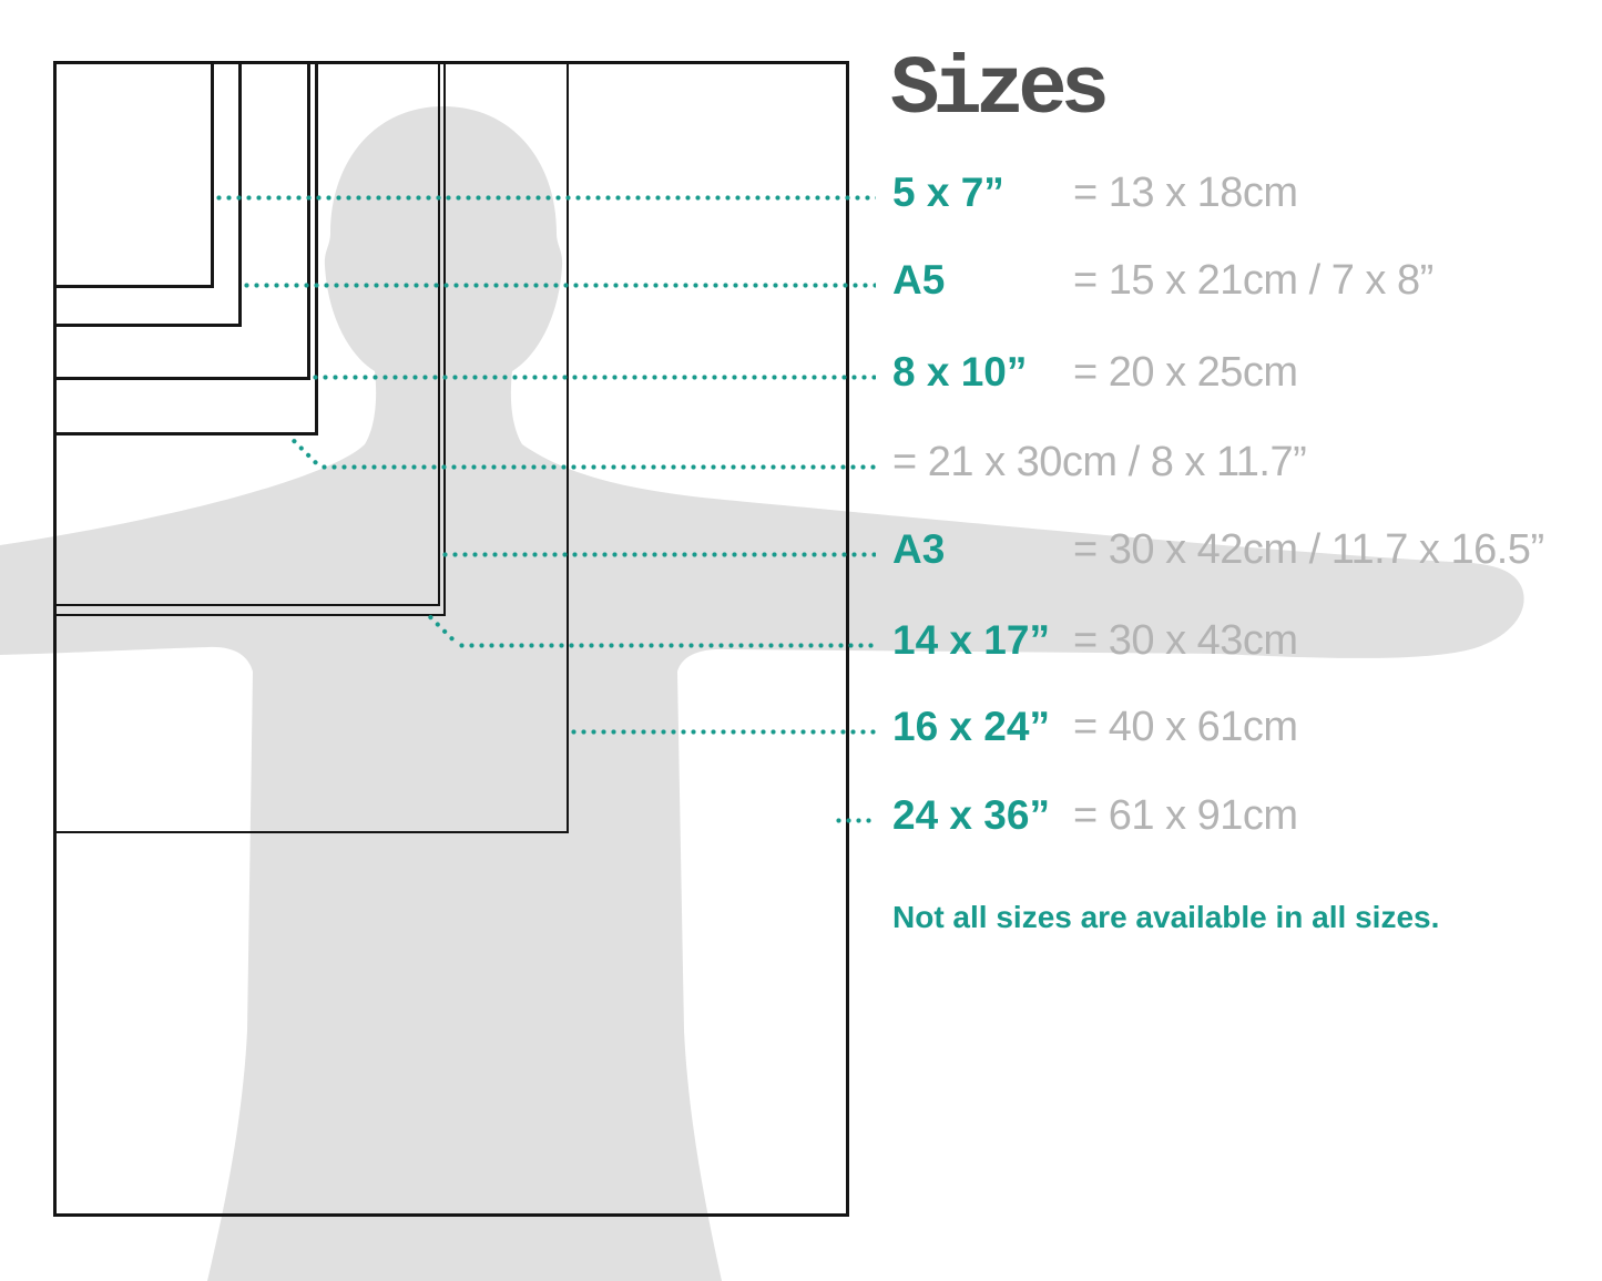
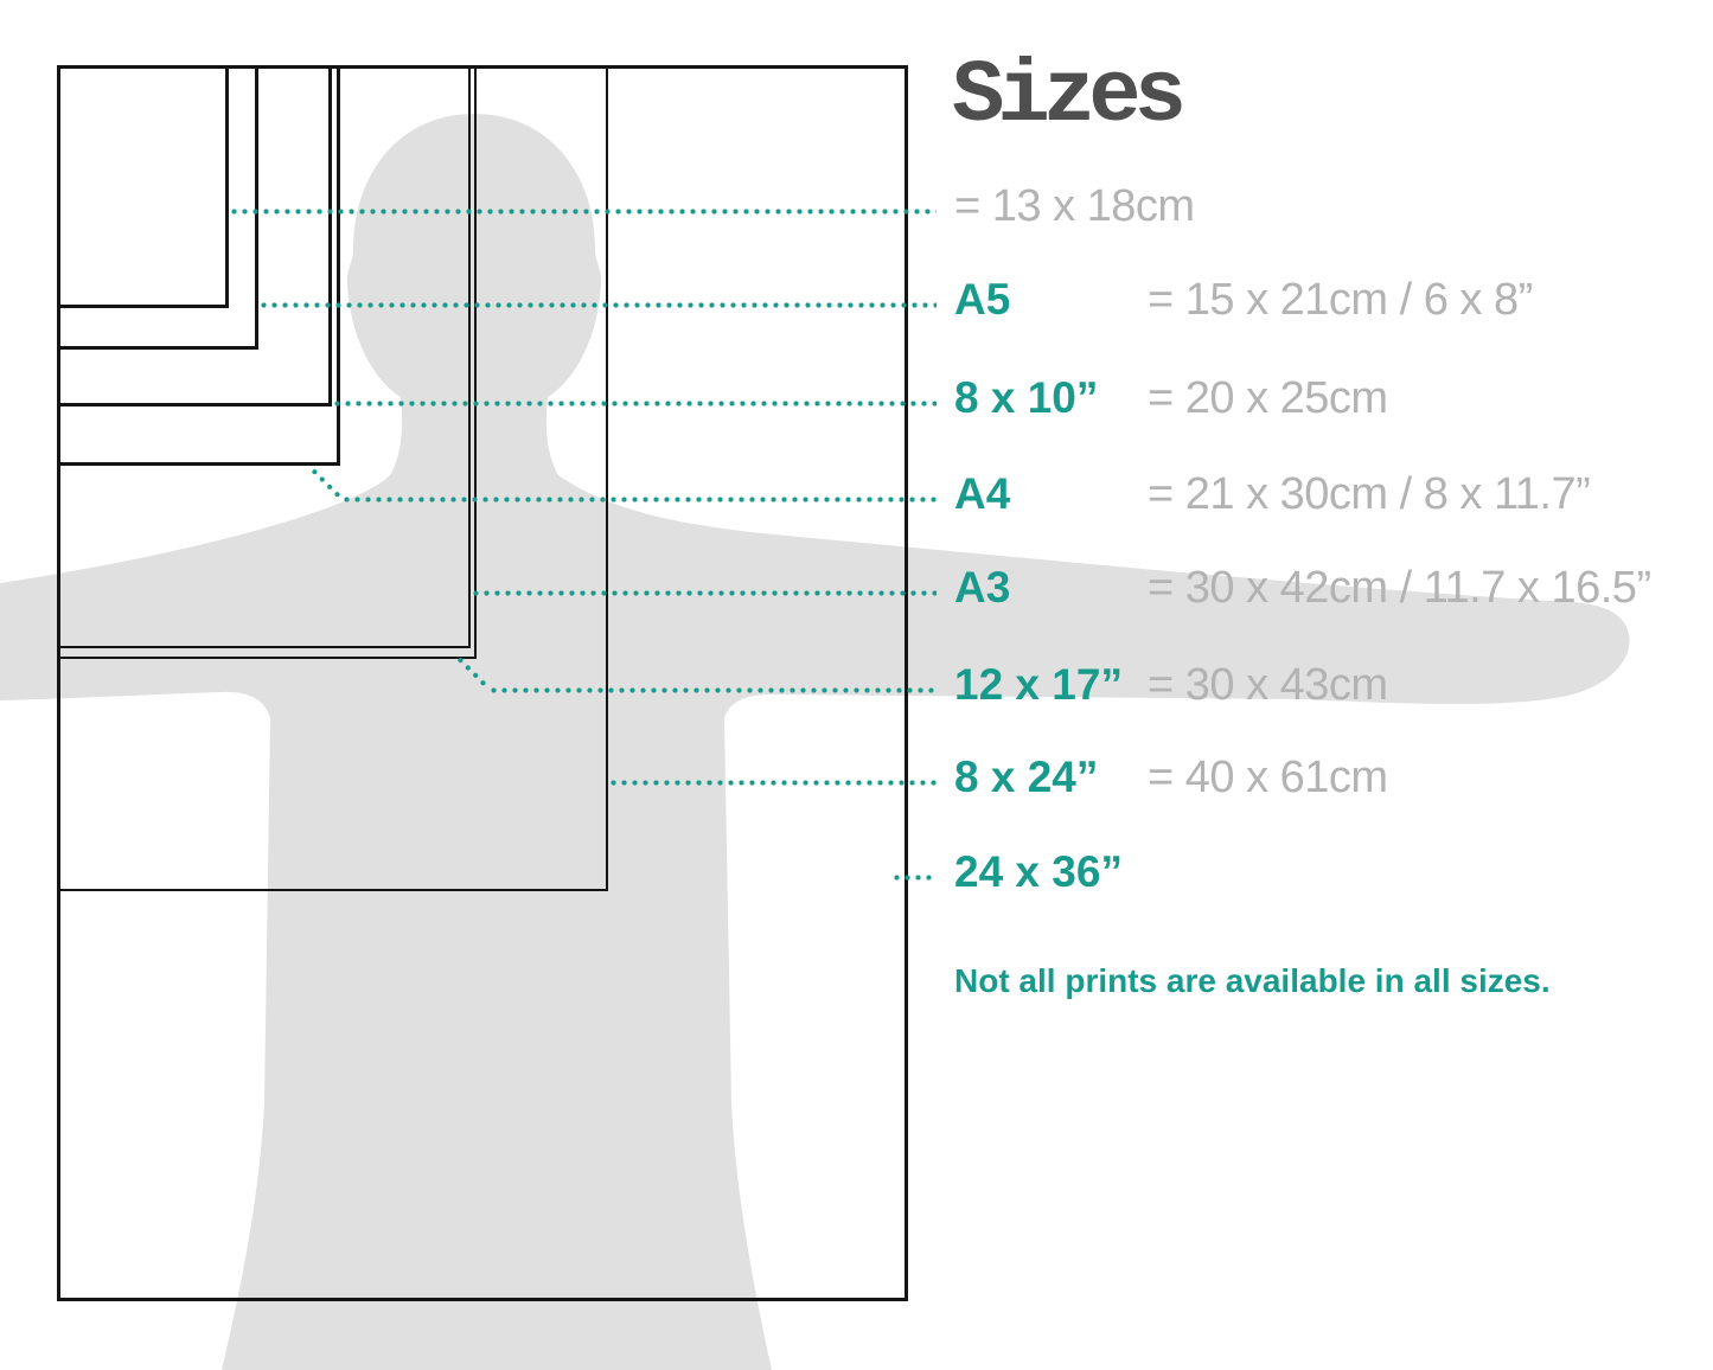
  Sizes
- 5 x 7”
  = 13 x 18cm
  A5
- = 15 x 21cm / 7 x 8”
+ = 15 x 21cm / 6 x 8”
  8 x 10”
  = 20 x 25cm
+ A4
  = 21 x 30cm / 8 x 11.7”
  A3
  = 30 x 42cm / 11.7 x 16.5”
- 14 x 17”
+ 12 x 17”
  = 30 x 43cm
- 16 x 24”
+ 8 x 24”
  = 40 x 61cm
  24 x 36”
- = 61 x 91cm
- Not all sizes are available in all sizes.
+ Not all prints are available in all sizes.
